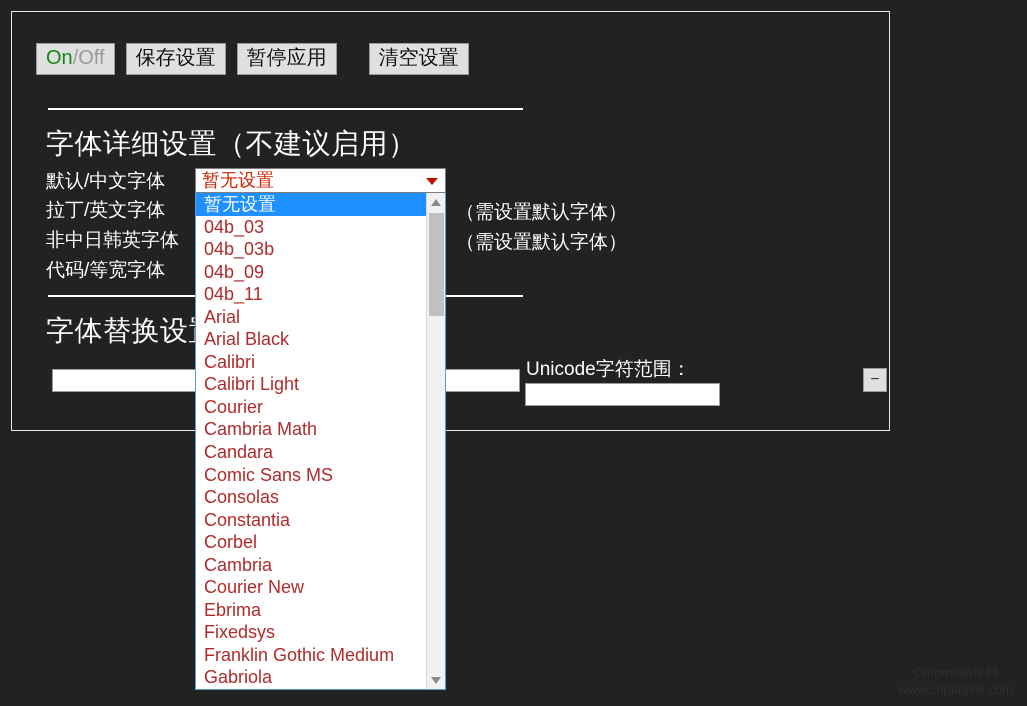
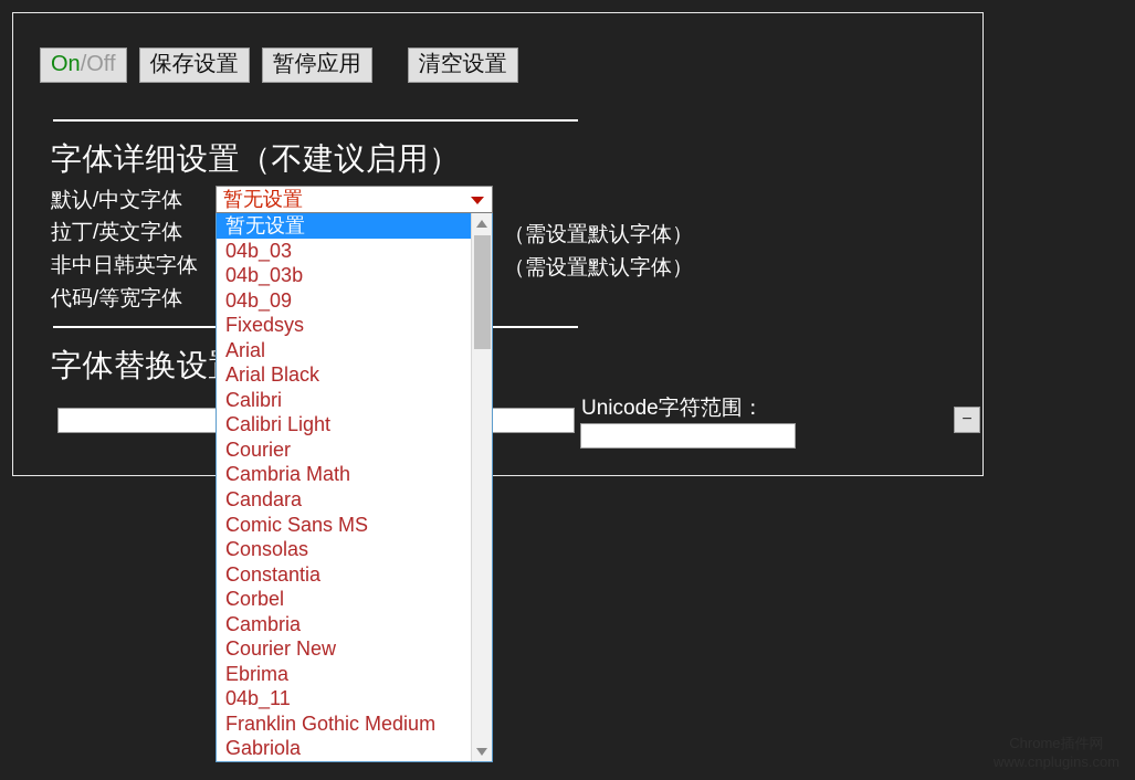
  On/Off 保存设置 暂停应用 清空设置
  字体详细设置（不建议启用）
  字体替换设
  默认/中文字体
  拉丁/英文字体
  非中日韩英字体
  代码/等宽字体
  （需设置默认字体）
  （需设置默认字体）
  Unicode字符范围：
  −
  暂无设置
  暂无设置
  04b_03
  04b_03b
  04b_09
- 04b_11
+ Fixedsys
  Arial
  Arial Black
  Calibri
  Calibri Light
  Courier
  Cambria Math
  Candara
  Comic Sans MS
  Consolas
  Constantia
  Corbel
  Cambria
  Courier New
  Ebrima
- Fixedsys
+ 04b_11
  Franklin Gothic Medium
  Gabriola
